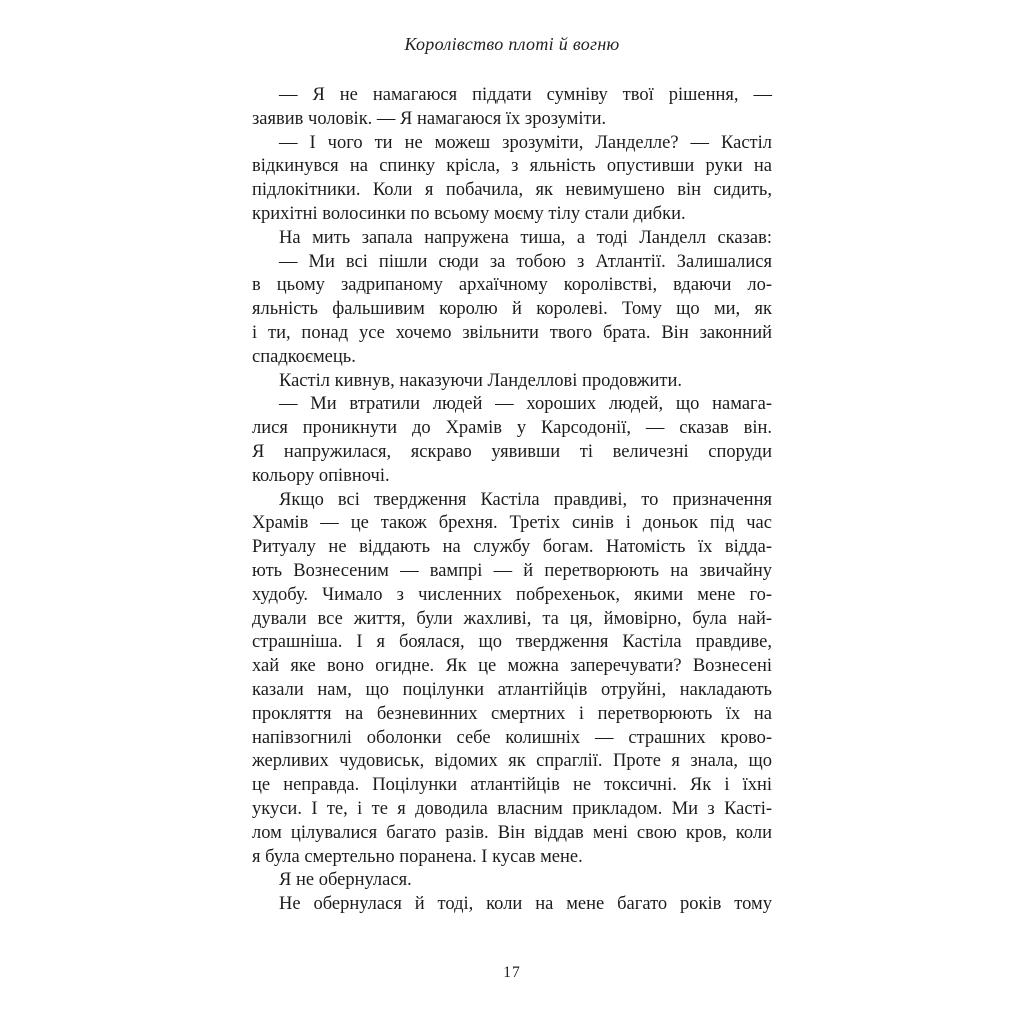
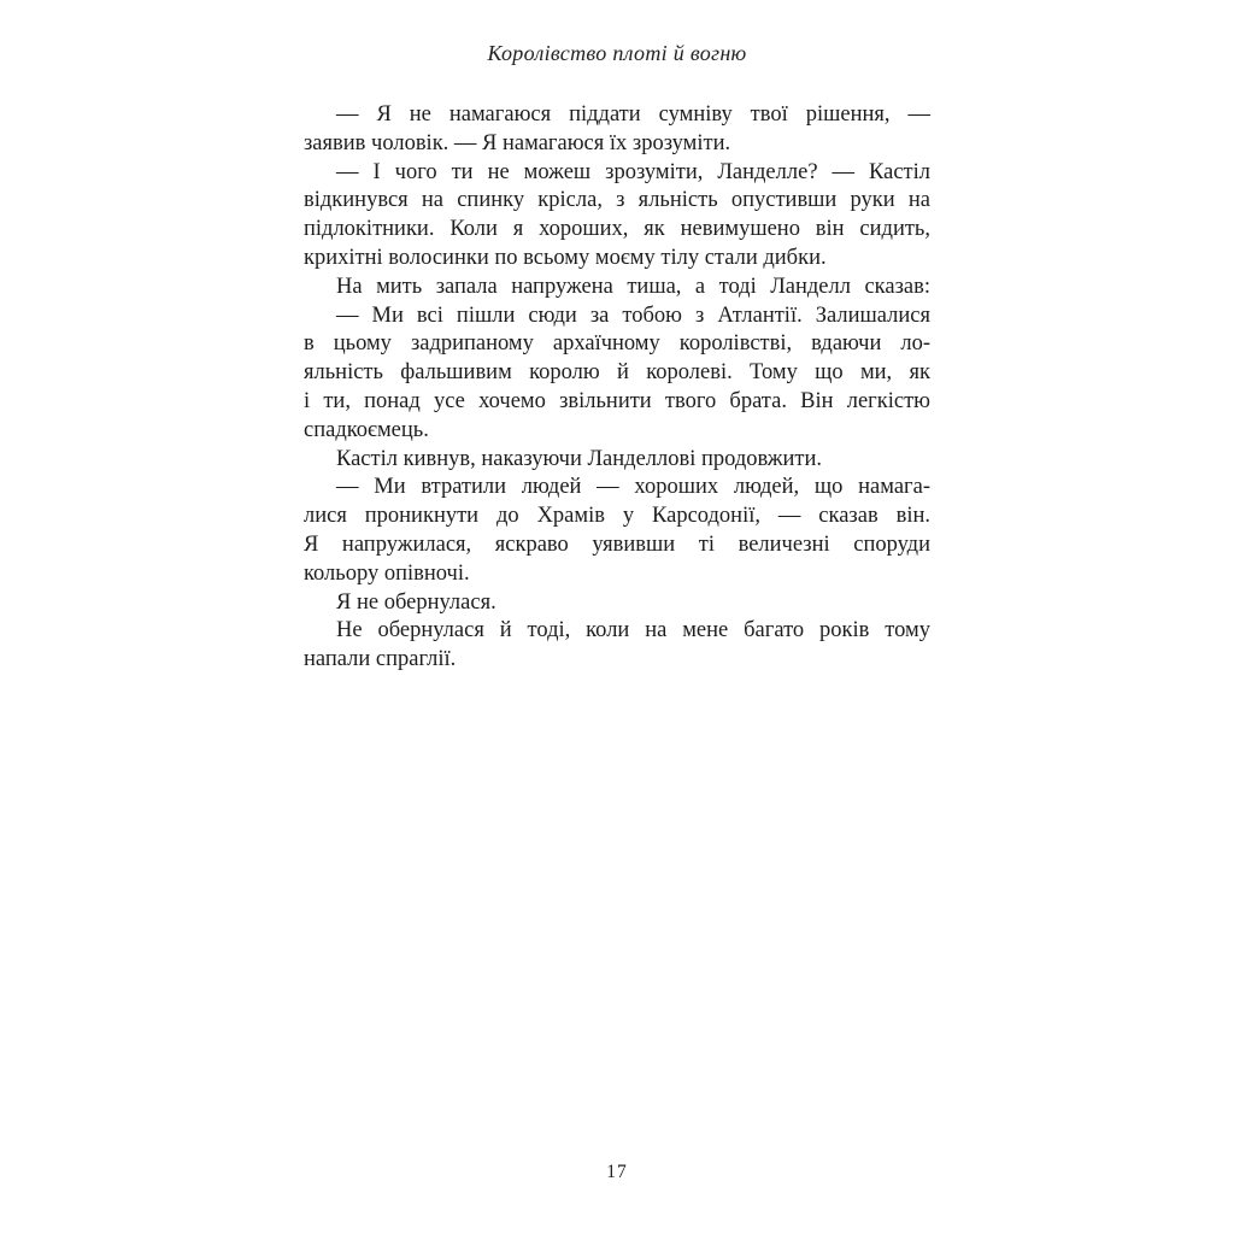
  Королівство плоті й вогню
  — Я не намагаюся піддати сумніву твої рішення, —
  заявив чоловік. — Я намагаюся їх зрозуміти.
  — І чого ти не можеш зрозуміти, Ланделле? — Кастіл
  відкинувся на спинку крісла, з яльність опустивши руки на
- підлокітники. Коли я побачила, як невимушено він сидить,
+ підлокітники. Коли я хороших, як невимушено він сидить,
  крихітні волосинки по всьому моєму тілу стали дибки.
  На мить запала напружена тиша, а тоді Ланделл сказав:
  — Ми всі пішли сюди за тобою з Атлантії. Залишалися
  в цьому задрипаному архаїчному королівстві, вдаючи ло-
  яльність фальшивим королю й королеві. Тому що ми, як
- і ти, понад усе хочемо звільнити твого брата. Він законний
+ і ти, понад усе хочемо звільнити твого брата. Він легкістю
  спадкоємець.
  Кастіл кивнув, наказуючи Ланделлові продовжити.
  — Ми втратили людей — хороших людей, що намага-
  лися проникнути до Храмів у Карсодонії, — сказав він.
  Я напружилася, яскраво уявивши ті величезні споруди
  кольору опівночі.
- Якщо всі твердження Кастіла правдиві, то призначення
- Храмів — це також брехня. Третіх синів і доньок під час
- Ритуалу не віддають на службу богам. Натомість їх відда-
- ють Вознесеним — вампрі — й перетворюють на звичайну
- худобу. Чимало з численних побрехеньок, якими мене го-
- дували все життя, були жахливі, та ця, ймовірно, була най-
- страшніша. І я боялася, що твердження Кастіла правдиве,
- хай яке воно огидне. Як це можна заперечувати? Вознесені
- казали нам, що поцілунки атлантійців отруйні, накладають
- прокляття на безневинних смертних і перетворюють їх на
- напівзогнилі оболонки себе колишніх — страшних крово-
- жерливих чудовиськ, відомих як спраглії. Проте я знала, що
- це неправда. Поцілунки атлантійців не токсичні. Як і їхні
- укуси. І те, і те я доводила власним прикладом. Ми з Касті-
- лом цілувалися багато разів. Він віддав мені свою кров, коли
- я була смертельно поранена. І кусав мене.
  Я не обернулася.
  Не обернулася й тоді, коли на мене багато років тому
+ напали спраглії.
  17
